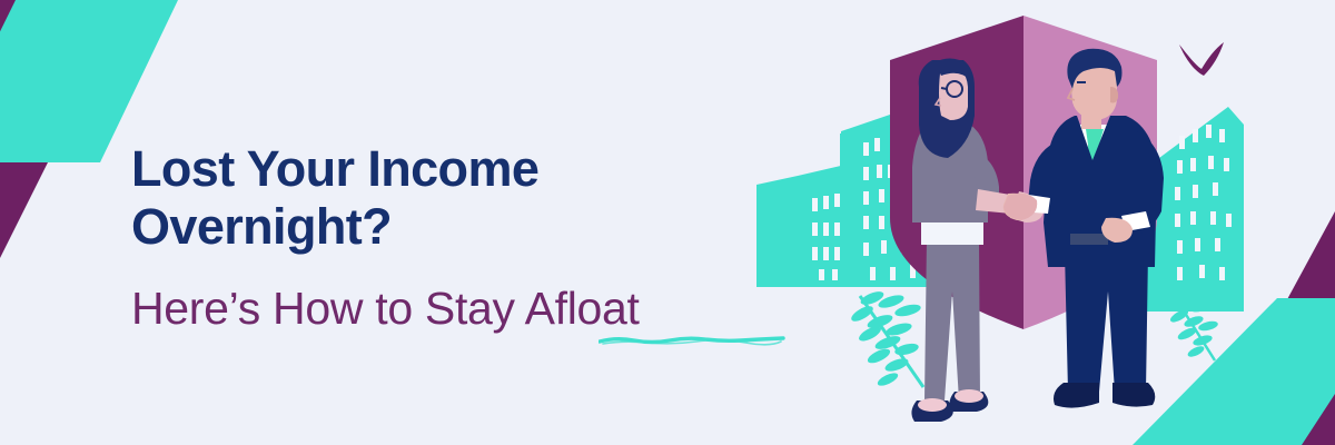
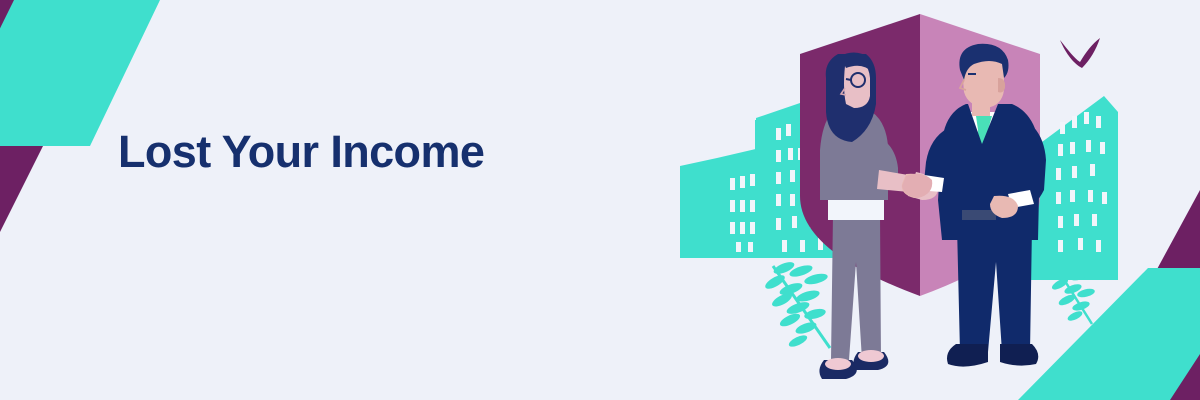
  Lost Your Income
- Overnight?
- Here’s How to Stay Afloat
